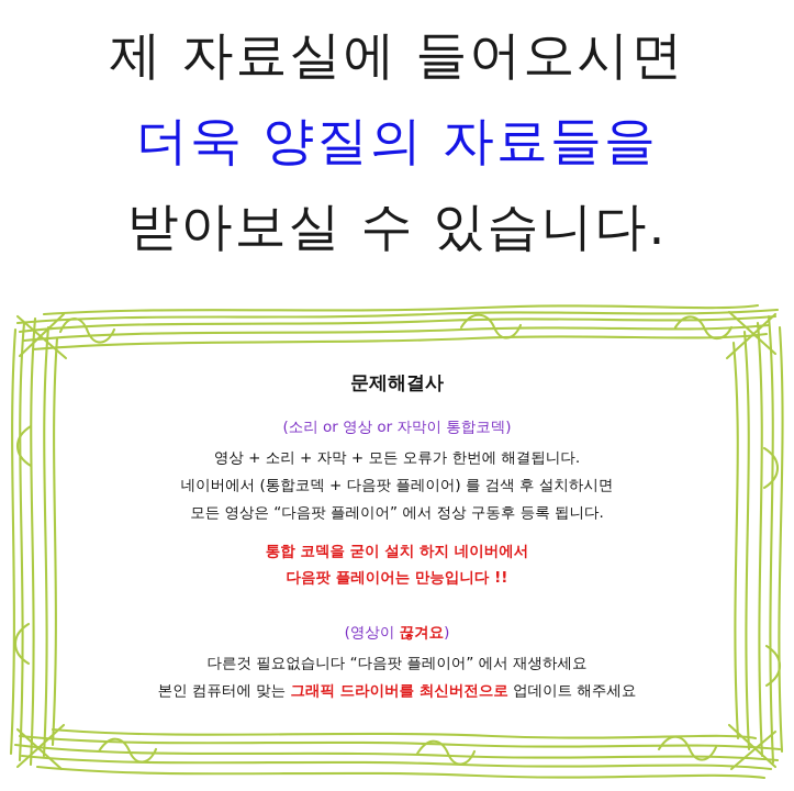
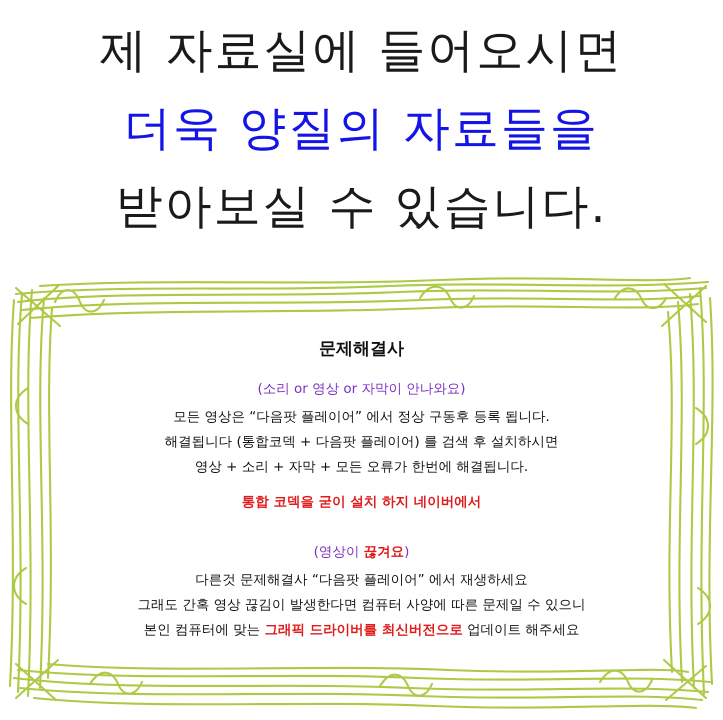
  제 자료실에 들어오시면
  더욱 양질의 자료들을
  받아보실 수 있습니다.
  문제해결사
- (소리 or 영상 or 자막이 통합코덱)
+ (소리 or 영상 or 자막이 안나와요)
- 영상 + 소리 + 자막 + 모든 오류가 한번에 해결됩니다.
+ 모든 영상은 “다음팟 플레이어” 에서 정상 구동후 등록 됩니다.
- 네이버에서 (통합코덱 + 다음팟 플레이어) 를 검색 후 설치하시면
+ 해결됩니다 (통합코덱 + 다음팟 플레이어) 를 검색 후 설치하시면
- 모든 영상은 “다음팟 플레이어” 에서 정상 구동후 등록 됩니다.
+ 영상 + 소리 + 자막 + 모든 오류가 한번에 해결됩니다.
  통합 코덱을 굳이 설치 하지 네이버에서
- 다음팟 플레이어는 만능입니다 !!
  (영상이 끊겨요)
- 다른것 필요없습니다 “다음팟 플레이어” 에서 재생하세요
+ 다른것 문제해결사 “다음팟 플레이어” 에서 재생하세요
+ 그래도 간혹 영상 끊김이 발생한다면 컴퓨터 사양에 따른 문제일 수 있으니
  본인 컴퓨터에 맞는 그래픽 드라이버를 최신버전으로 업데이트 해주세요
